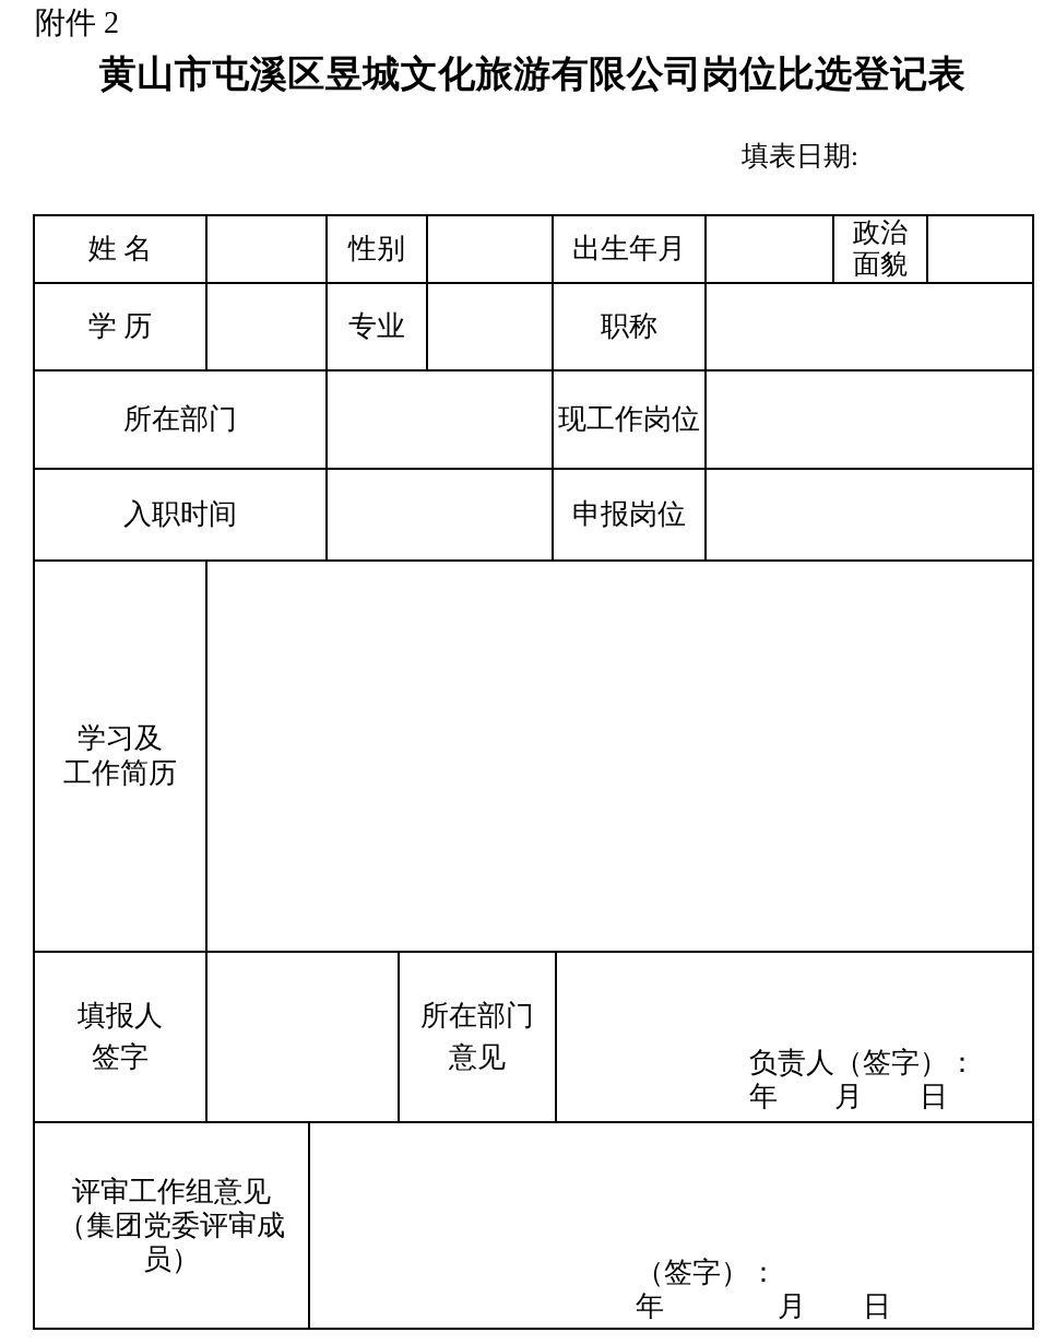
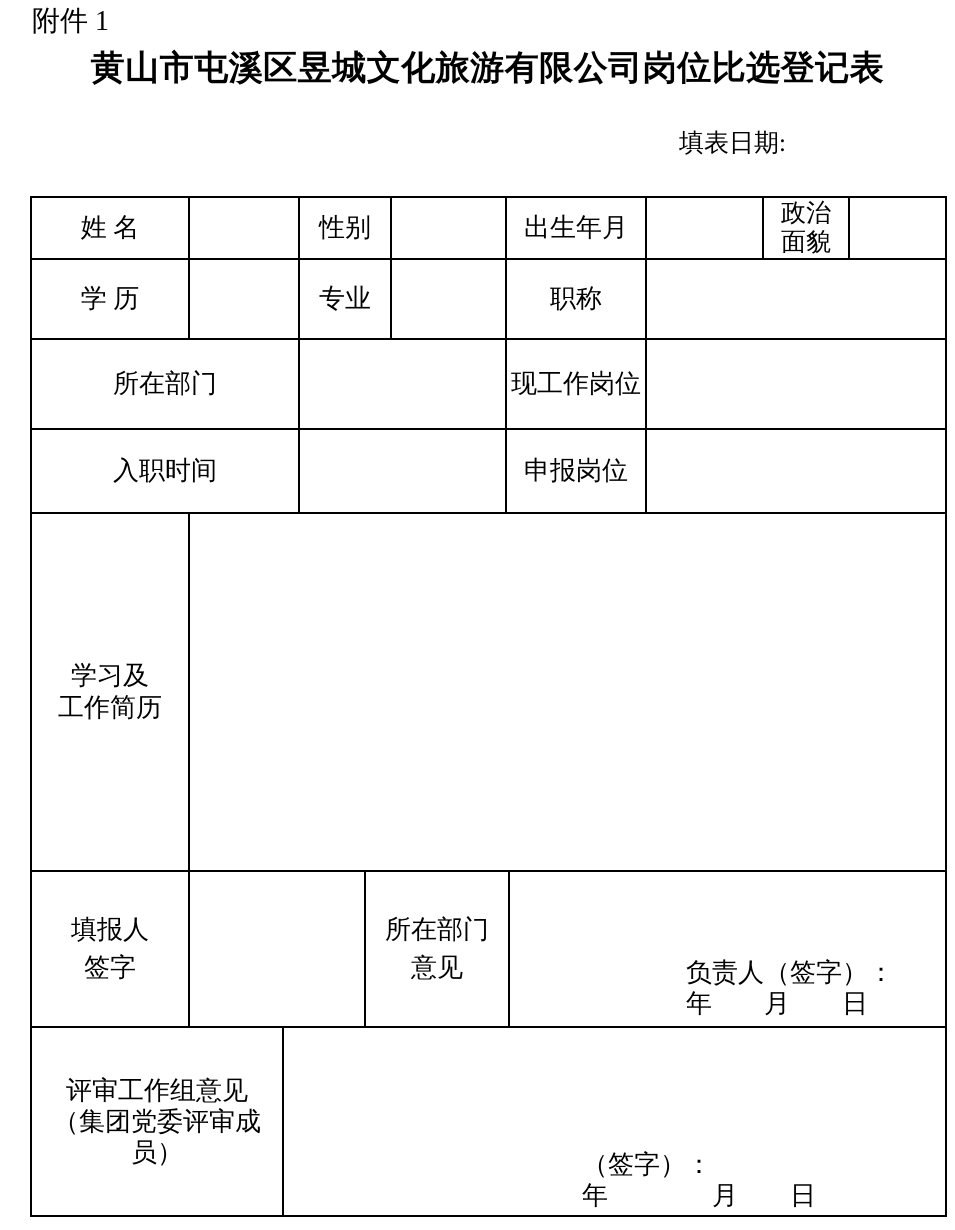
- 附件 2
+ 附件 1
  黄山市屯溪区昱城文化旅游有限公司岗位比选登记表
  填表日期:
  姓 名		性别		出生年月		政治 面貌
  学 历		专业		职称
  所在部门		现工作岗位
  入职时间		申报岗位
  学习及 工作简历
  填报人 签字		所在部门 意见	负责人（签字）： 年 月 日
  评审工作组意见 （集团党委评审成员）	（签字）： 年 月 日
